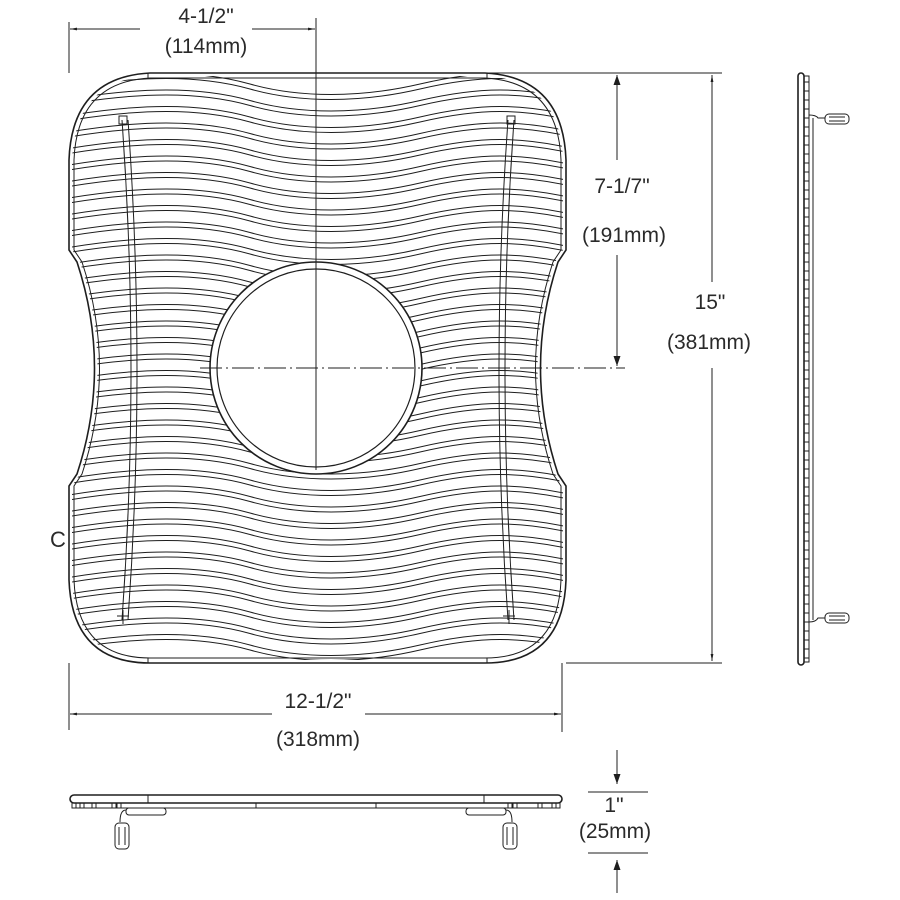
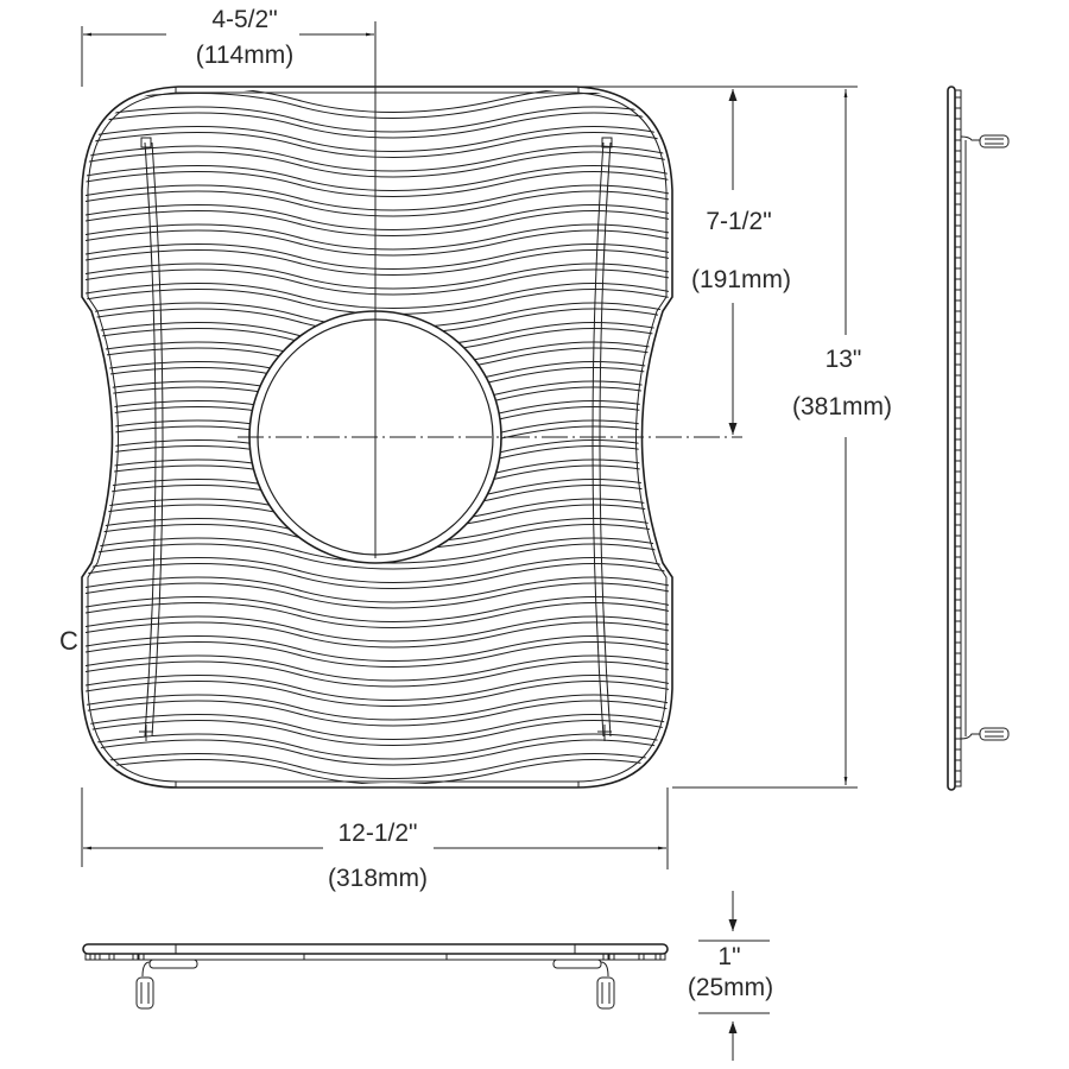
- 4-1/2"
+ 4-5/2"
  (114mm)
- 7-1/7"
+ 7-1/2"
  (191mm)
- 15"
+ 13"
  (381mm)
  12-1/2"
  (318mm)
  C
  1"
  (25mm)
